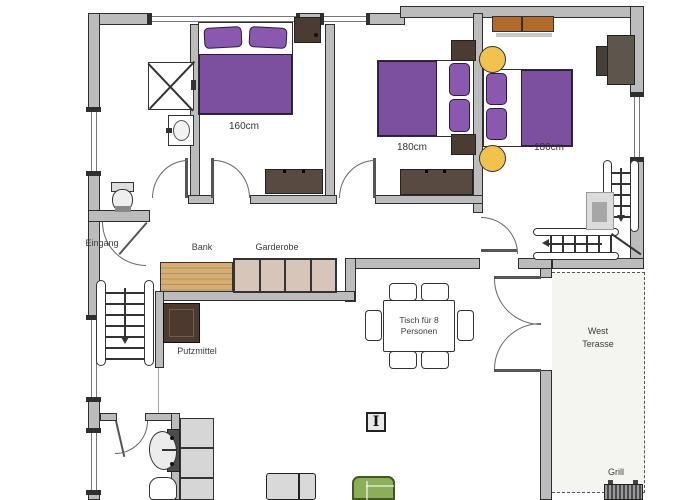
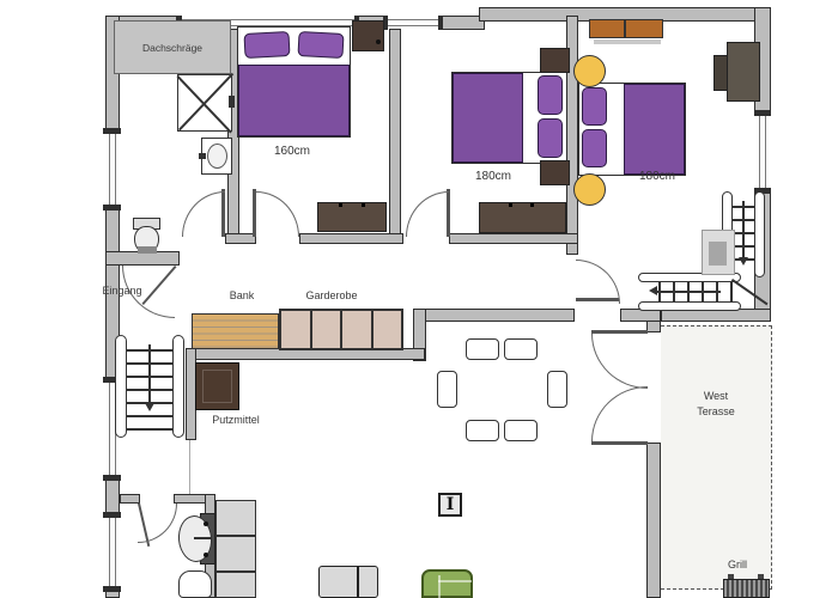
+ Dachschräge
  160cm
  180cm
  180cm
  Eingang
  Bank
  Garderobe
  Putzmittel
- Tisch für 8
- Personen
  I
  West
  Terasse
  Grill
